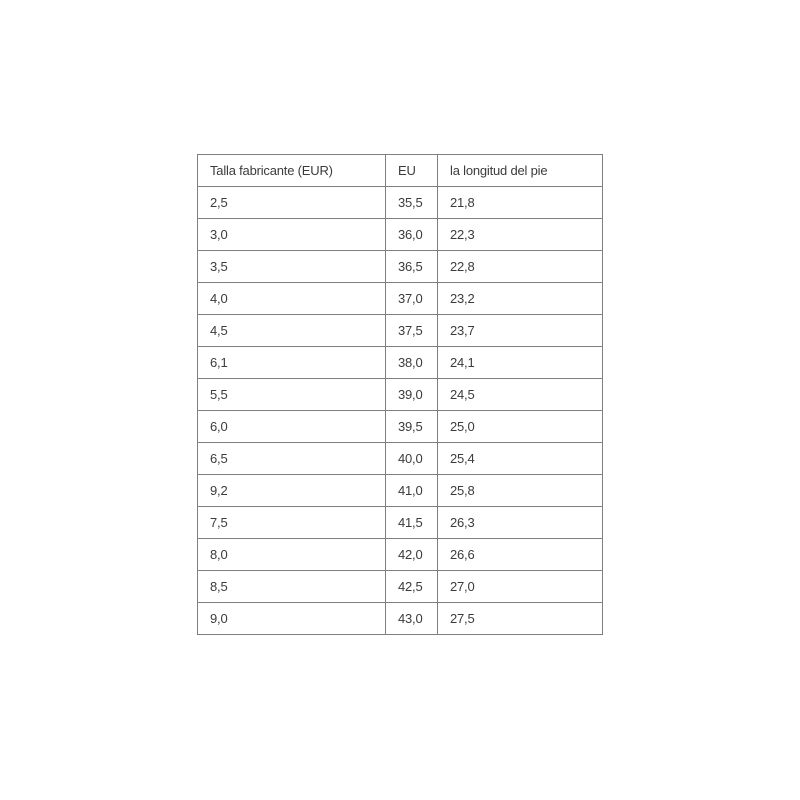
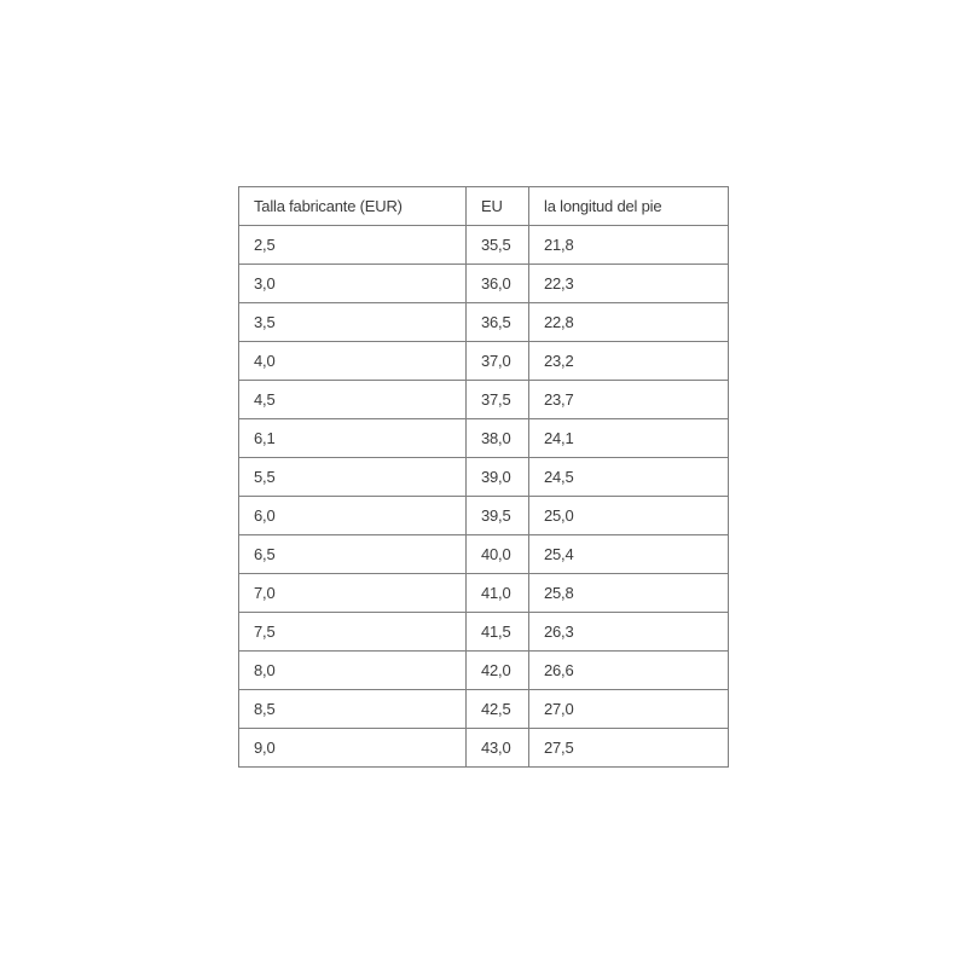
  Talla fabricante (EUR)	EU	la longitud del pie
  2,5	35,5	21,8
  3,0	36,0	22,3
  3,5	36,5	22,8
  4,0	37,0	23,2
  4,5	37,5	23,7
  6,1	38,0	24,1
  5,5	39,0	24,5
  6,0	39,5	25,0
  6,5	40,0	25,4
- 9,2	41,0	25,8
+ 7,0	41,0	25,8
  7,5	41,5	26,3
  8,0	42,0	26,6
  8,5	42,5	27,0
  9,0	43,0	27,5
